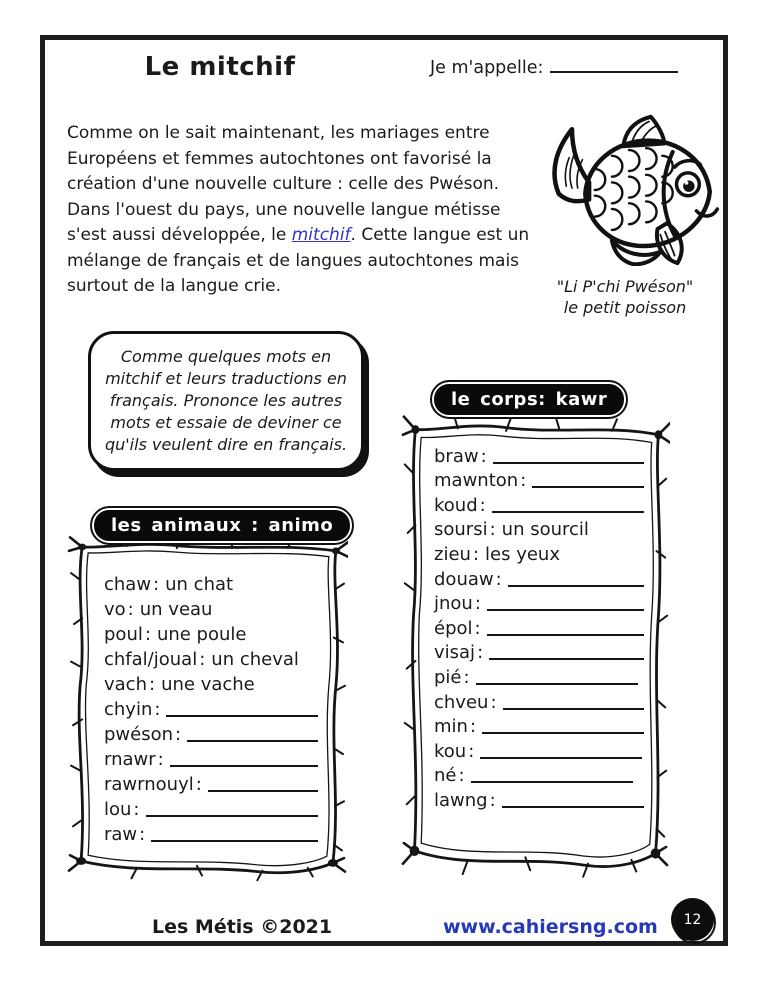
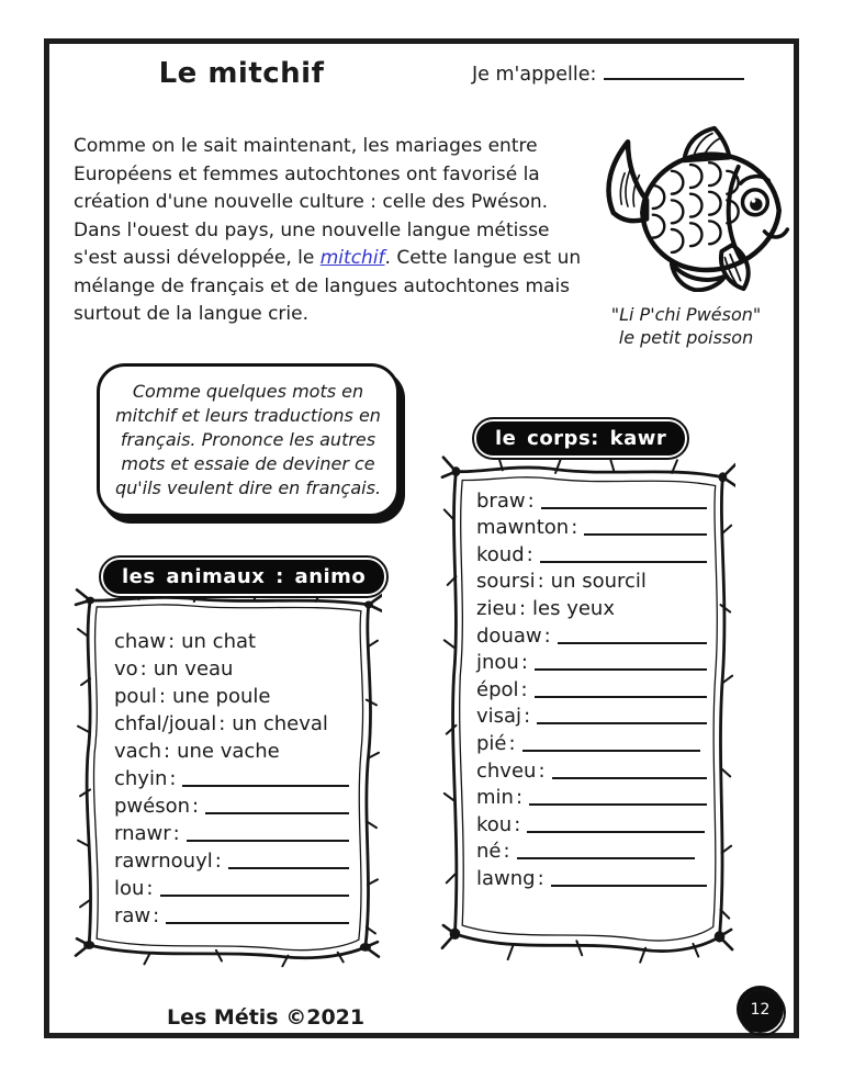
  Le mitchif
  Je m'appelle:
  Comme on le sait maintenant, les mariages entre Européens et femmes autochtones ont favorisé la création d'une nouvelle culture : celle des Pwéson. Dans l'ouest du pays, une nouvelle langue métisse s'est aussi développée, le mitchif. Cette langue est un mélange de français et de langues autochtones mais surtout de la langue crie.
  "Li P'chi Pwéson"
  le petit poisson
  Comme quelques mots en mitchif et leurs traductions en français. Prononce les autres mots et essaie de deviner ce qu'ils veulent dire en français.
  les animaux : animo
  chaw
  :
  un chat
  vo
  :
  un veau
  poul
  :
  une poule
  chfal/joual
  :
  un cheval
  vach
  :
  une vache
  chyin
  :
  pwéson
  :
  rnawr
  :
  rawrnouyl
  :
  lou
  :
  raw
  :
  le corps: kawr
  braw
  :
  mawnton
  :
  koud
  :
  soursi
  :
  un sourcil
  zieu
  :
  les yeux
  douaw
  :
  jnou
  :
  épol
  :
  visaj
  :
  pié
  :
  chveu
  :
  min
  :
  kou
  :
  né
  :
  lawng
  :
  Les Métis ©2021
- www.cahiersng.com
  12
